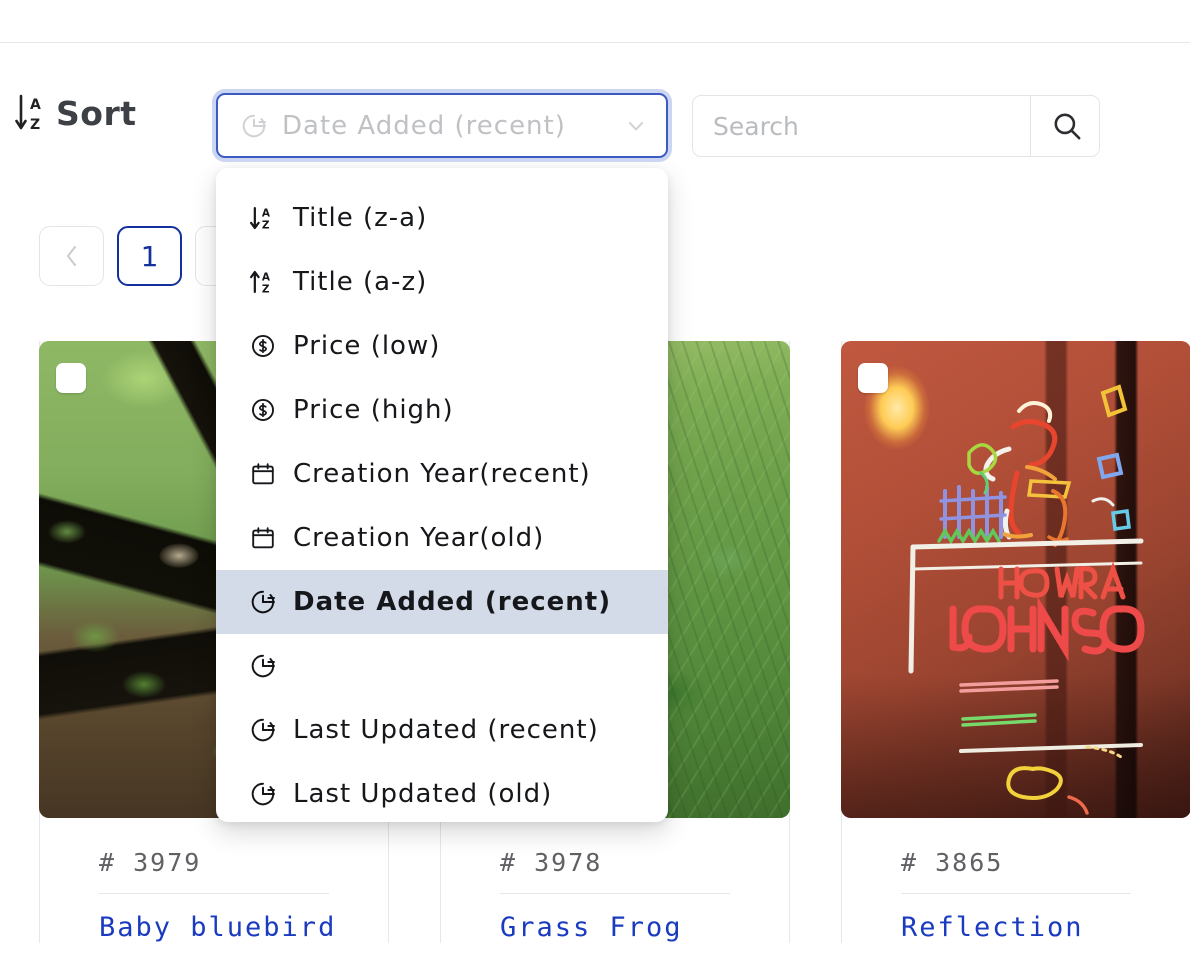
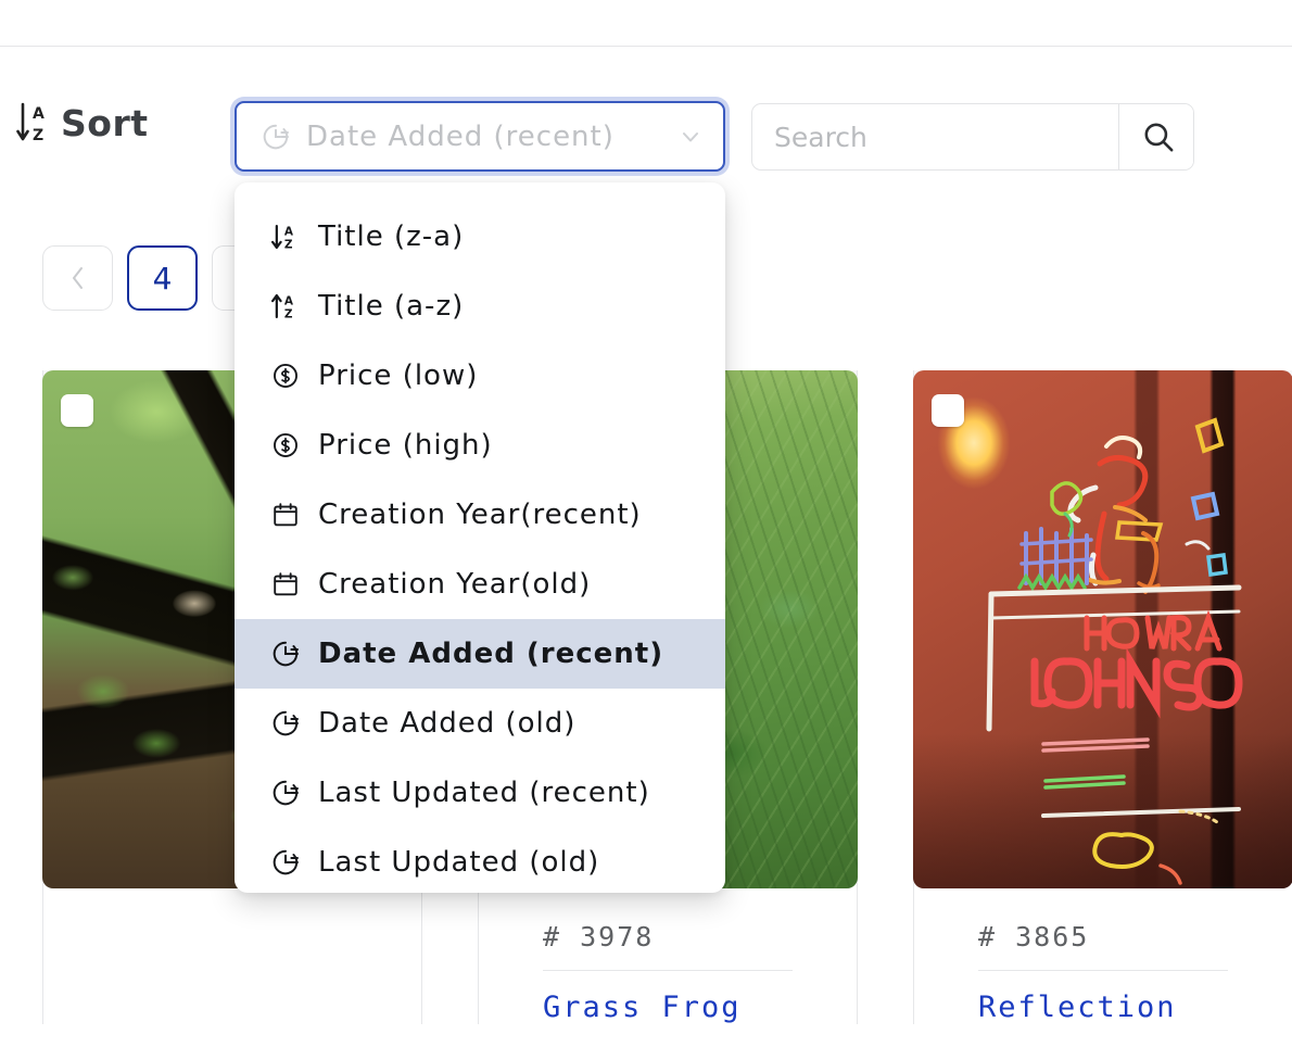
  A
  Z
  Sort
  Date Added (recent)
  Search
- 1
+ 4
- # 3979
- Baby bluebird
  # 3978
  Grass Frog
  # 3865
  Reflection
  A
  Z
  Title (z-a)
  A
  Z
  Title (a-z)
  Price (low)
  Price (high)
  Creation Year(recent)
  Creation Year(old)
  Date Added (recent)
+ Date Added (old)
  Last Updated (recent)
  Last Updated (old)
